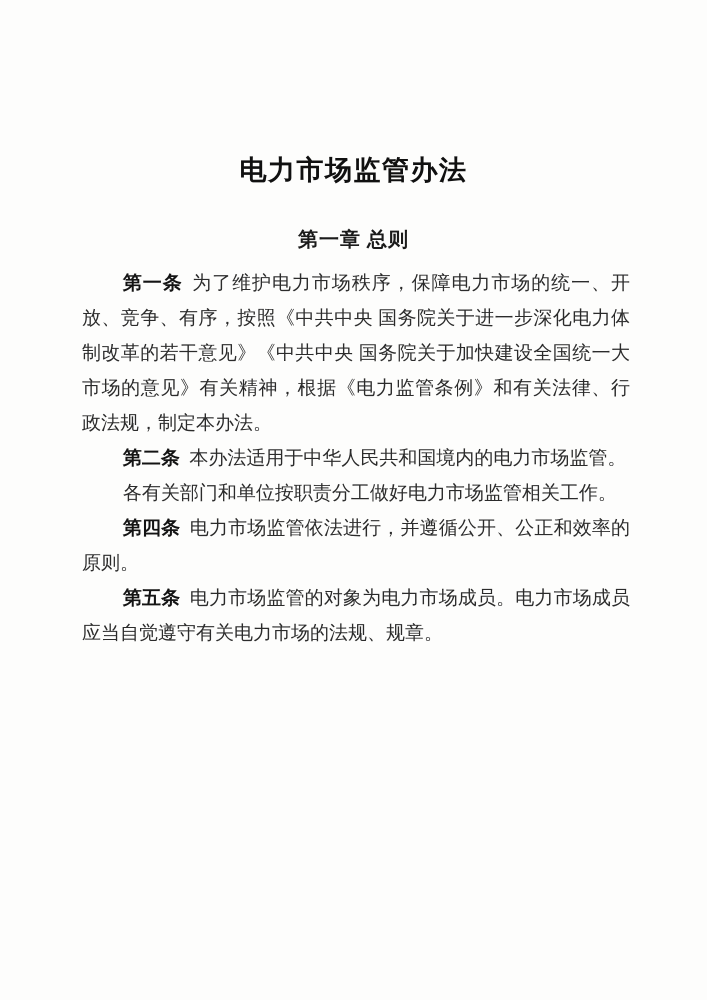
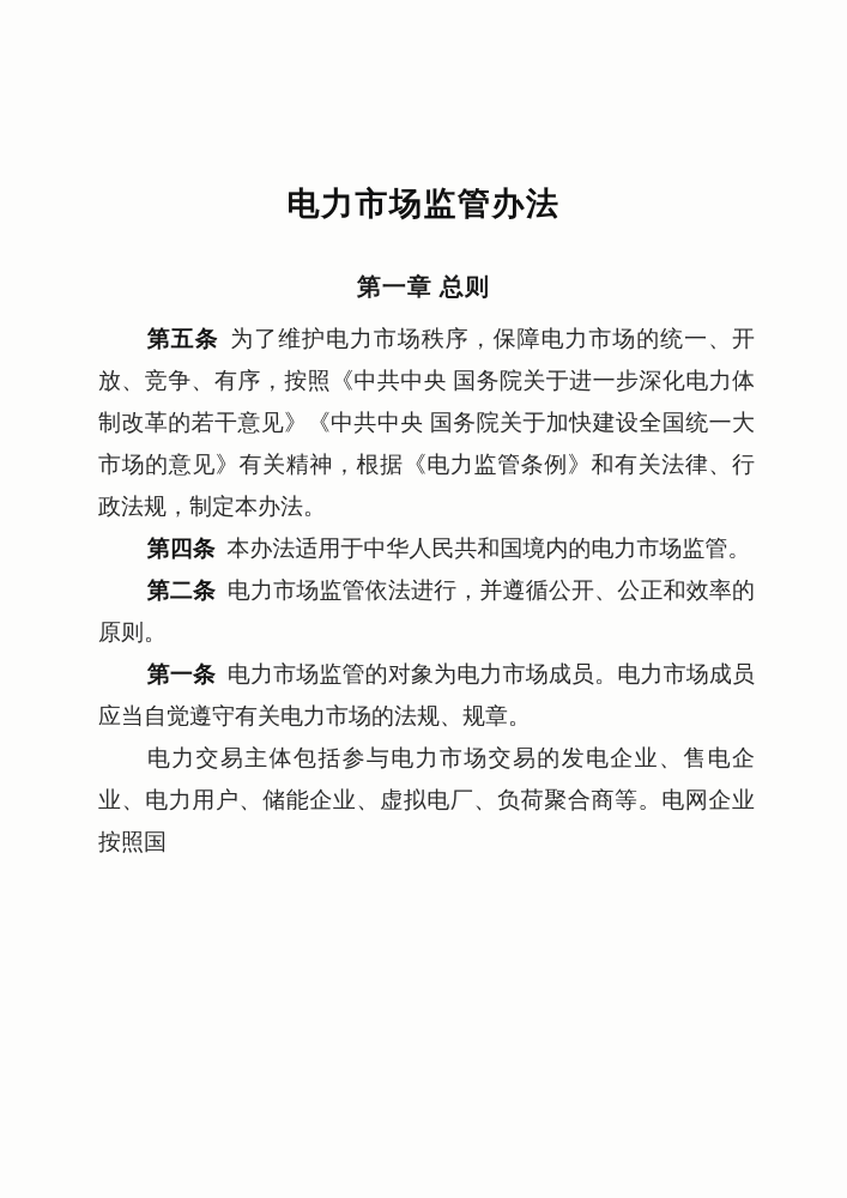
  电力市场监管办法
  第一章 总则
- 第一条 为了维护电力市场秩序，保障电力市场的统一、开放、竞争、有序，按照《中共中央 国务院关于进一步深化电力体制改革的若干意见》《中共中央 国务院关于加快建设全国统一大市场的意见》有关精神，根据《电力监管条例》和有关法律、行政法规，制定本办法。
+ 第五条 为了维护电力市场秩序，保障电力市场的统一、开放、竞争、有序，按照《中共中央 国务院关于进一步深化电力体制改革的若干意见》《中共中央 国务院关于加快建设全国统一大市场的意见》有关精神，根据《电力监管条例》和有关法律、行政法规，制定本办法。
- 第二条 本办法适用于中华人民共和国境内的电力市场监管。
+ 第四条 本办法适用于中华人民共和国境内的电力市场监管。
- 各有关部门和单位按职责分工做好电力市场监管相关工作。
- 第四条 电力市场监管依法进行，并遵循公开、公正和效率的原则。
+ 第二条 电力市场监管依法进行，并遵循公开、公正和效率的原则。
- 第五条 电力市场监管的对象为电力市场成员。电力市场成员应当自觉遵守有关电力市场的法规、规章。
+ 第一条 电力市场监管的对象为电力市场成员。电力市场成员应当自觉遵守有关电力市场的法规、规章。
+ 电力交易主体包括参与电力市场交易的发电企业、售电企业、电力用户、储能企业、虚拟电厂、负荷聚合商等。电网企业按照国
